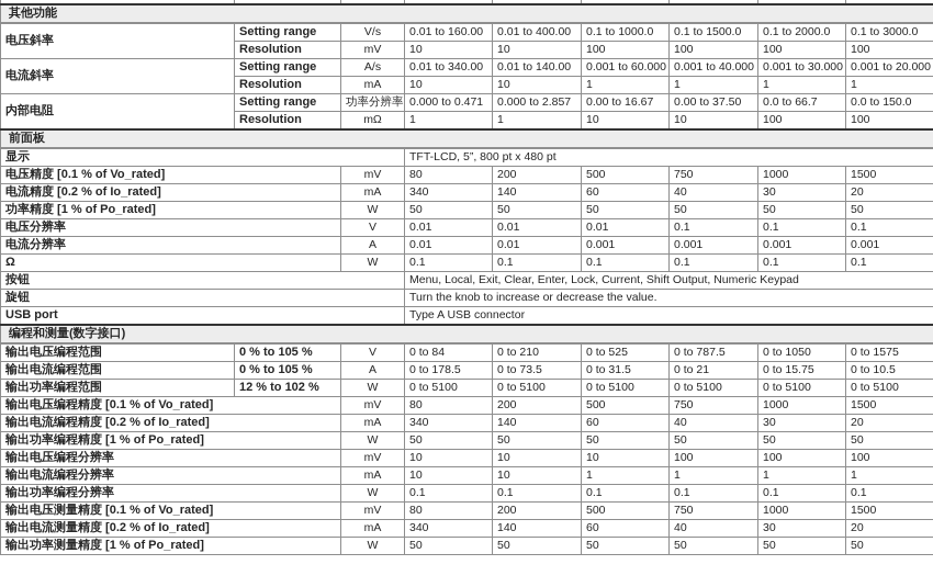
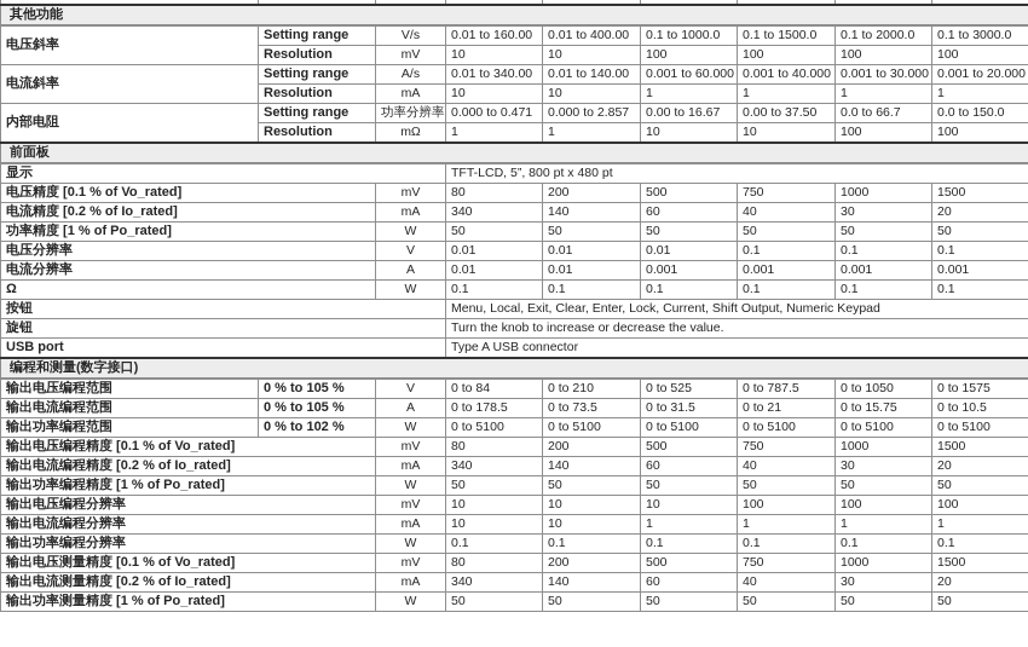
  其他功能
  电压斜率	Setting range	V/s	0.01 to 160.00	0.01 to 400.00	0.1 to 1000.0	0.1 to 1500.0	0.1 to 2000.0	0.1 to 3000.0
  Resolution	mV	10	10	100	100	100	100
  电流斜率	Setting range	A/s	0.01 to 340.00	0.01 to 140.00	0.001 to 60.000	0.001 to 40.000	0.001 to 30.000	0.001 to 20.000
  Resolution	mA	10	10	1	1	1	1
  内部电阻	Setting range	功率分辨率	0.000 to 0.471	0.000 to 2.857	0.00 to 16.67	0.00 to 37.50	0.0 to 66.7	0.0 to 150.0
  Resolution	mΩ	1	1	10	10	100	100
  前面板
  显示	TFT-LCD, 5”, 800 pt x 480 pt
  电压精度 [0.1 % of Vo_rated]	mV	80	200	500	750	1000	1500
  电流精度 [0.2 % of Io_rated]	mA	340	140	60	40	30	20
  功率精度 [1 % of Po_rated]	W	50	50	50	50	50	50
  电压分辨率	V	0.01	0.01	0.01	0.1	0.1	0.1
  电流分辨率	A	0.01	0.01	0.001	0.001	0.001	0.001
  Ω	W	0.1	0.1	0.1	0.1	0.1	0.1
  按钮	Menu, Local, Exit, Clear, Enter, Lock, Current, Shift Output, Numeric Keypad
  旋钮	Turn the knob to increase or decrease the value.
  USB port	Type A USB connector
  编程和测量(数字接口)
  输出电压编程范围	0 % to 105 %	V	0 to 84	0 to 210	0 to 525	0 to 787.5	0 to 1050	0 to 1575
  输出电流编程范围	0 % to 105 %	A	0 to 178.5	0 to 73.5	0 to 31.5	0 to 21	0 to 15.75	0 to 10.5
- 输出功率编程范围	12 % to 102 %	W	0 to 5100	0 to 5100	0 to 5100	0 to 5100	0 to 5100	0 to 5100
+ 输出功率编程范围	0 % to 102 %	W	0 to 5100	0 to 5100	0 to 5100	0 to 5100	0 to 5100	0 to 5100
  输出电压编程精度 [0.1 % of Vo_rated]	mV	80	200	500	750	1000	1500
  输出电流编程精度 [0.2 % of Io_rated]	mA	340	140	60	40	30	20
  输出功率编程精度 [1 % of Po_rated]	W	50	50	50	50	50	50
  输出电压编程分辨率	mV	10	10	10	100	100	100
  输出电流编程分辨率	mA	10	10	1	1	1	1
  输出功率编程分辨率	W	0.1	0.1	0.1	0.1	0.1	0.1
  输出电压测量精度 [0.1 % of Vo_rated]	mV	80	200	500	750	1000	1500
  输出电流测量精度 [0.2 % of Io_rated]	mA	340	140	60	40	30	20
  输出功率测量精度 [1 % of Po_rated]	W	50	50	50	50	50	50
